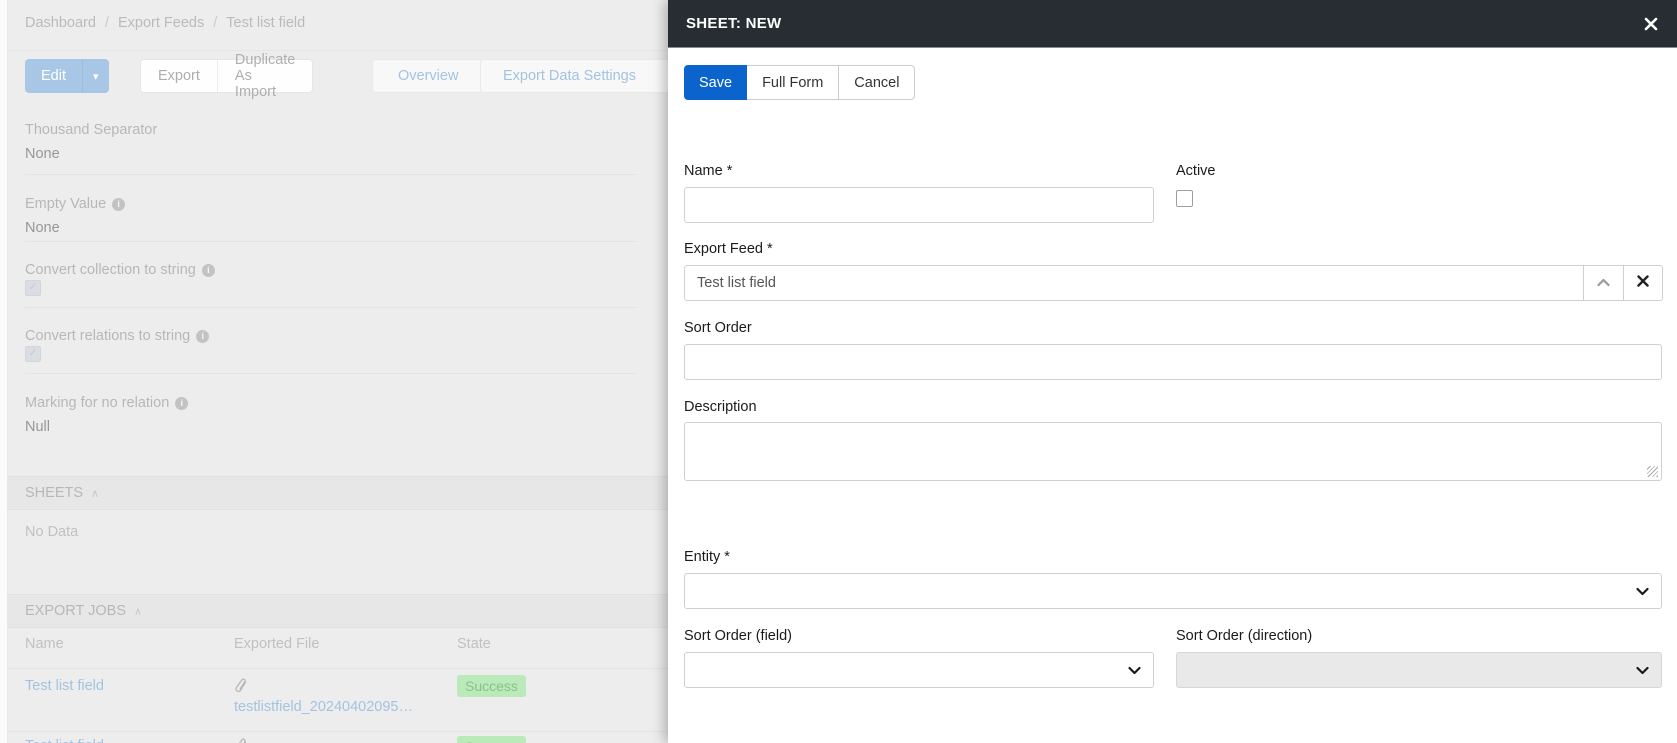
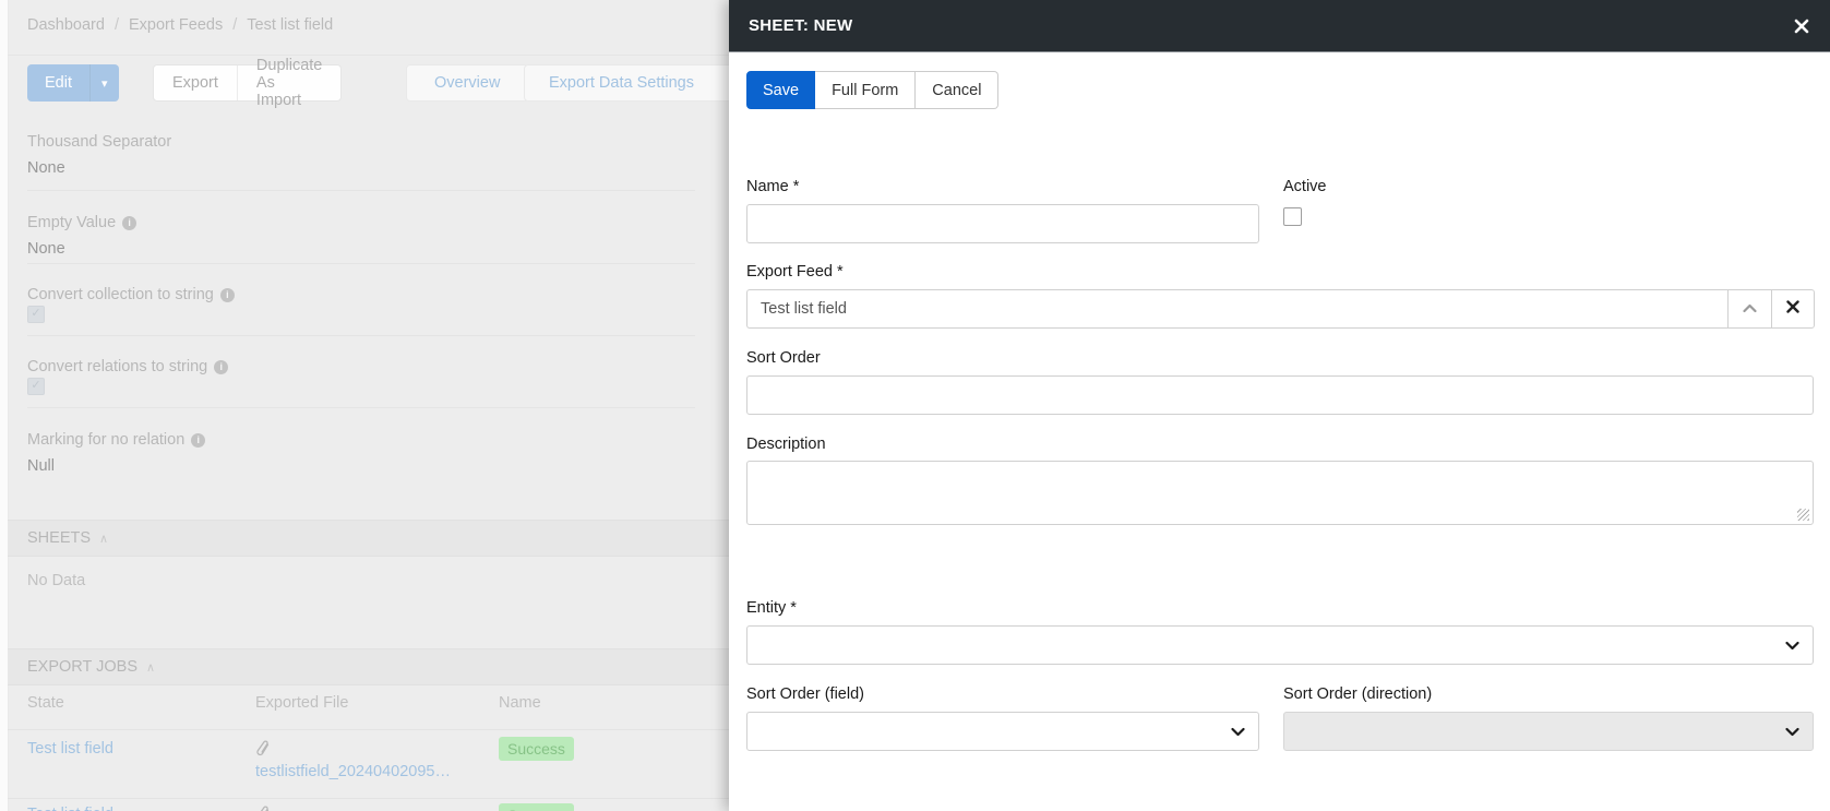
  Dashboard / Export Feeds / Test list field
  Edit
  ▾
  Export
  Overview
  Export Data Settings
  Thousand Separator
  None
  Empty Value i
  None
  Convert collection to string i
  Convert relations to string i
  Marking for no relation i
  Null
  SHEETS ∧
  No Data
  EXPORT JOBS ∧
- Name
+ State
  Exported File
- State
+ Name
  Test list field
  testlistfield_20240402095…
  Success
  SHEET: NEW
  Save
  Full Form
  Cancel
  Name *
  Active
  Export Feed *
  Test list field
  Sort Order
  Description
  Entity *
  Sort Order (field)
  Sort Order (direction)
